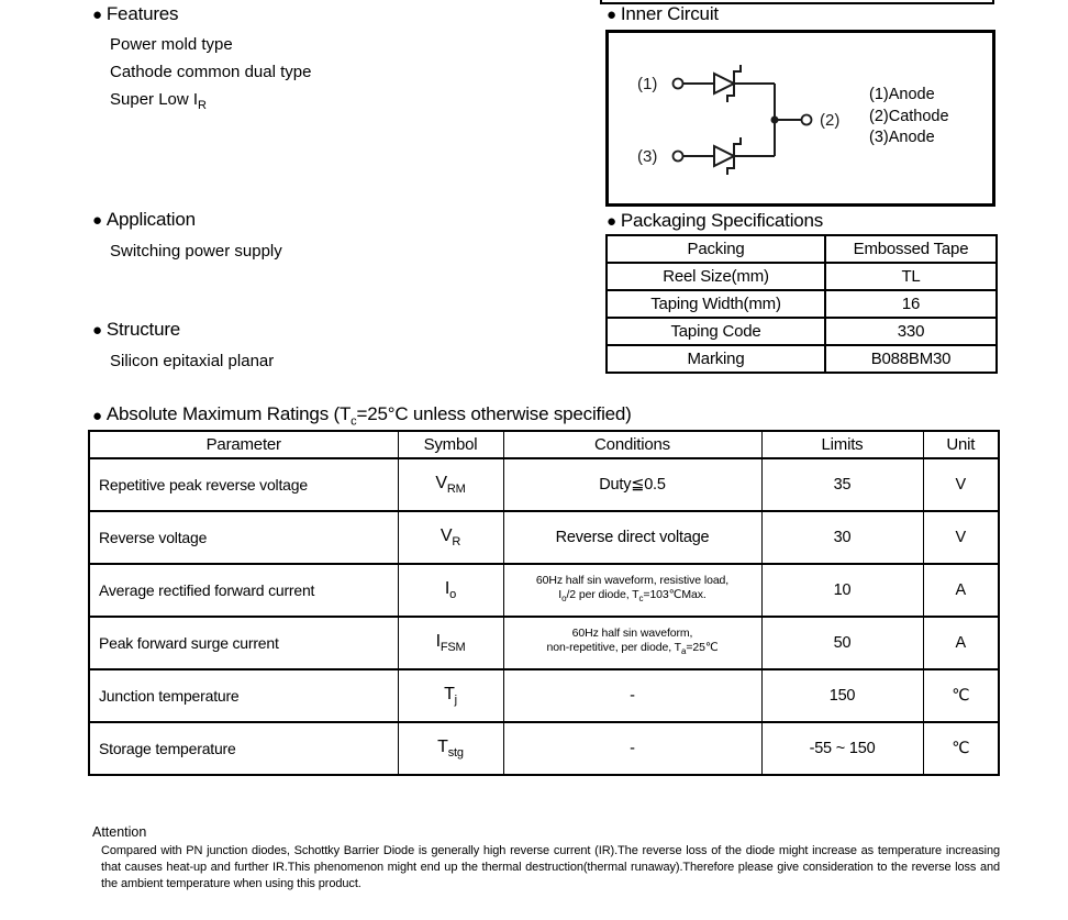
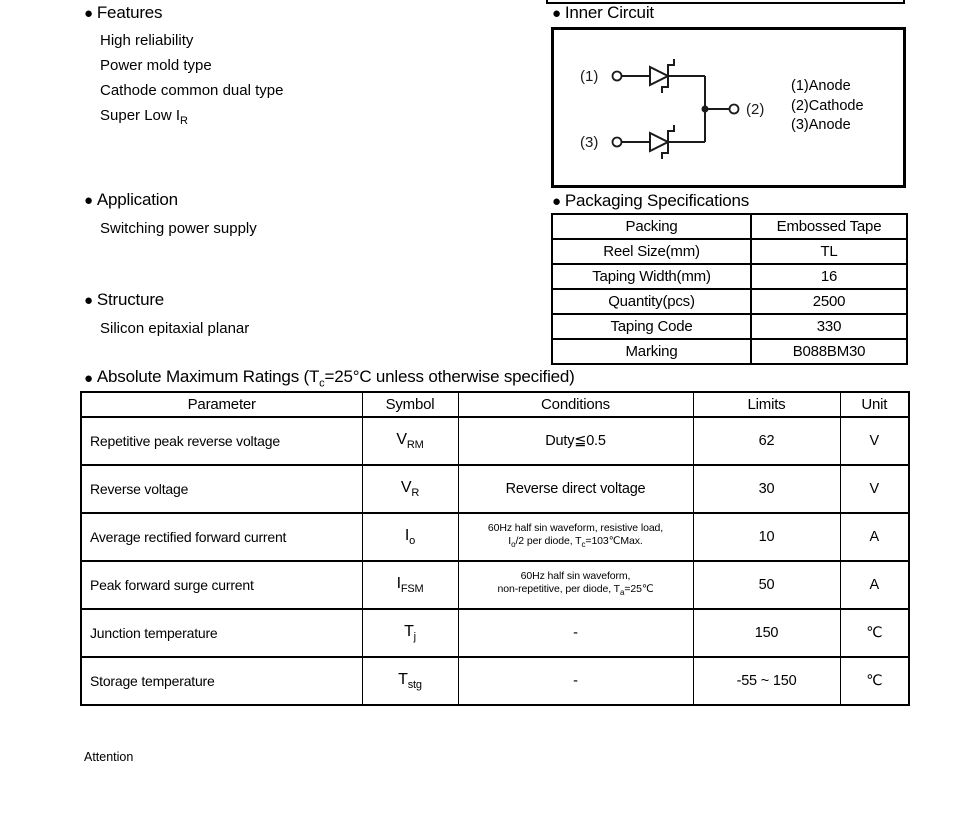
  ●
  Features
+ High reliability
  Power mold type
  Cathode common dual type
  Super Low IR
  ●
  Inner Circuit
  (1)
  (3)
  (2)
  (1)Anode
  (2)Cathode
  (3)Anode
  ●
  Application
  Switching power supply
  ●
  Packaging Specifications
  Packing	Embossed Tape
  Reel Size(mm)	TL
  Taping Width(mm)	16
+ Quantity(pcs)	2500
  Taping Code	330
  Marking	B088BM30
  ●
  Structure
  Silicon epitaxial planar
  ●
  Absolute Maximum Ratings (Tc=25°C unless otherwise specified)
  Parameter	Symbol	Conditions	Limits	Unit
- Repetitive peak reverse voltage	VRM	Duty≦0.5	35	V
+ Repetitive peak reverse voltage	VRM	Duty≦0.5	62	V
  Reverse voltage	VR	Reverse direct voltage	30	V
  Average rectified forward current	Io	60Hz half sin waveform, resistive load, Io/2 per diode, Tc=103℃Max.	10	A
  Peak forward surge current	IFSM	60Hz half sin waveform, non-repetitive, per diode, Ta=25℃	50	A
  Junction temperature	Tj	-	150	℃
  Storage temperature	Tstg	-	-55 ~ 150	℃
  Attention
- Compared with PN junction diodes, Schottky Barrier Diode is generally high reverse current (IR).The reverse loss of the diode might increase as temperature increasing that causes heat-up and further IR.This phenomenon might end up the thermal destruction(thermal runaway).Therefore please give consideration to the reverse loss and the ambient temperature when using this product.
